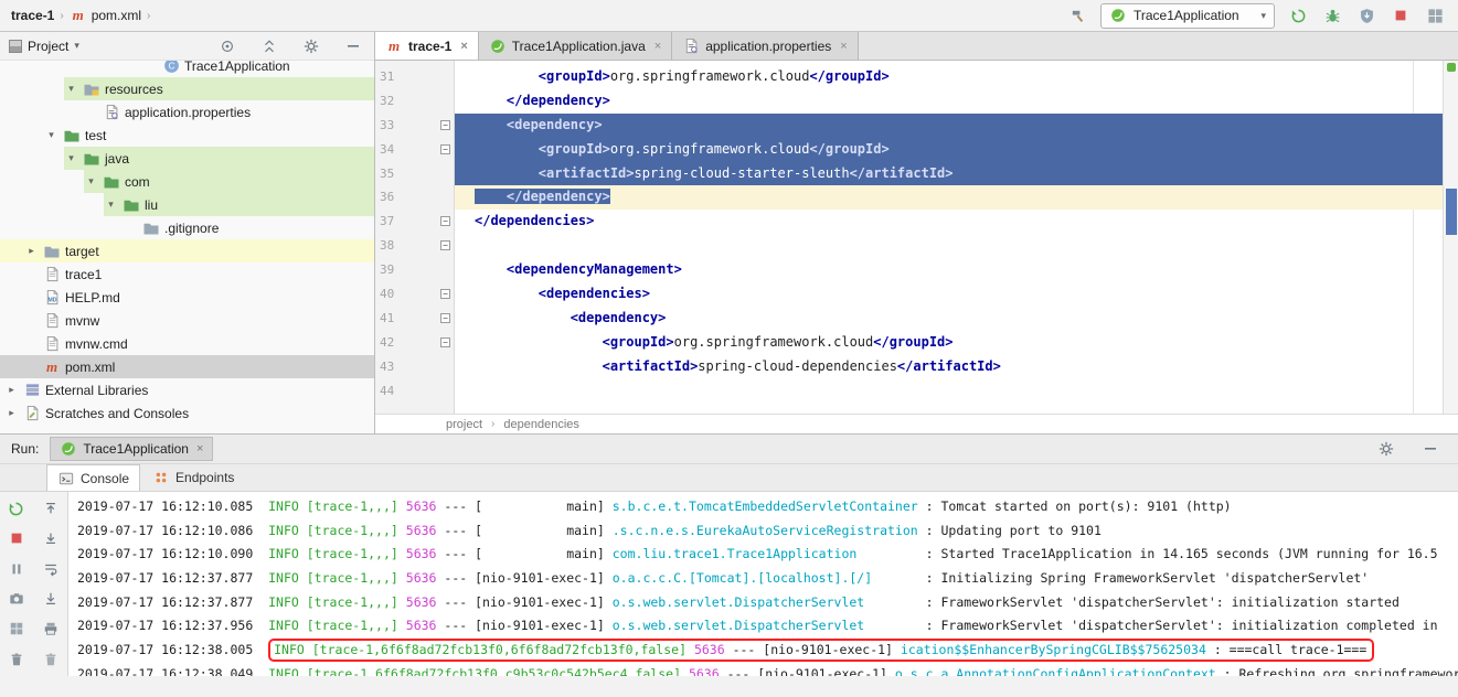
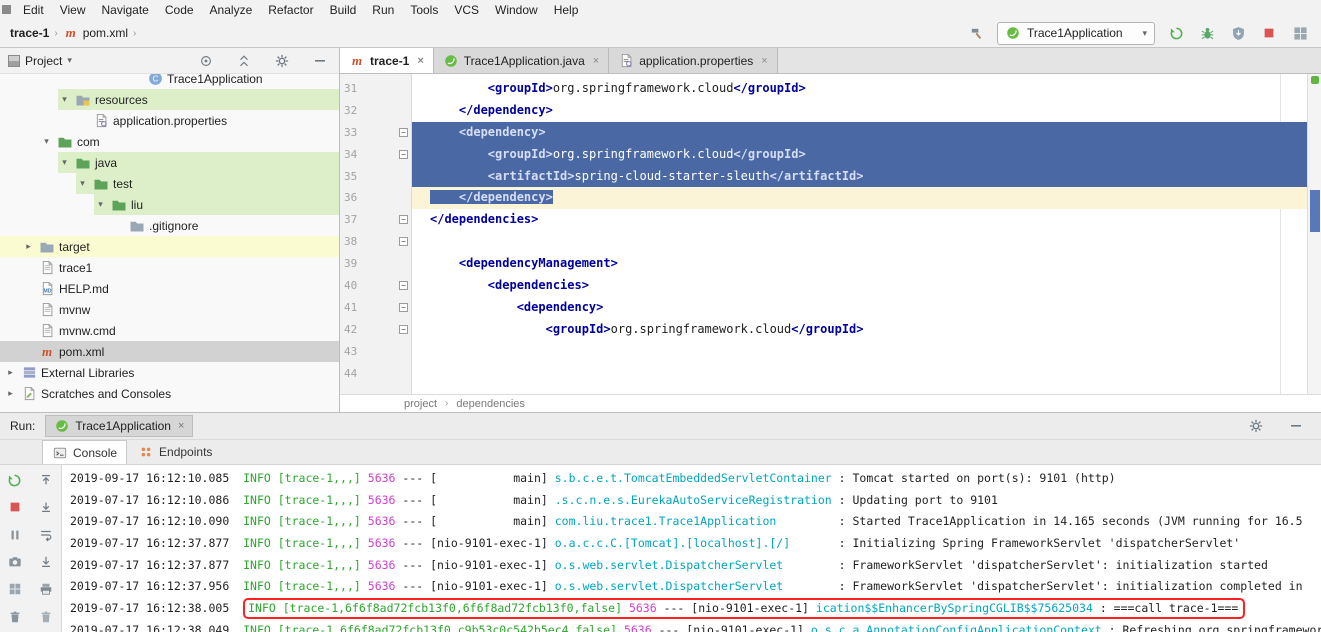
+ Edit
+ View
+ Navigate
+ Code
+ Analyze
+ Refactor
+ Build
+ Run
+ Tools
+ VCS
+ Window
+ Help
  trace-1
  ›
  m
  pom.xml
  ›
  Trace1Application
  ▾
  Project
  ▾
  C
  Trace1Application
  ▾
  resources
  application.properties
  ▾
- test
+ com
  ▾
  java
  ▾
- com
+ test
  ▾
  liu
  .gitignore
  ▸
  target
  trace1
  HELP.md
  mvnw
  mvnw.cmd
  m
  pom.xml
  ▸
  External Libraries
  ▸
  Scratches and Consoles
  m
  trace-1
  ×
  Trace1Application.java
  ×
  application.properties
  ×
  31
  32
  33
  −
  34
  −
  35
  36
  37
  −
  38
  −
  39
  40
  −
  41
  −
  42
  −
  43
  44
  <groupId>org.springframework.cloud</groupId>
  </dependency>
  <dependency>
  <groupId>org.springframework.cloud</groupId>
  <artifactId>spring-cloud-starter-sleuth</artifactId>
  </dependency>
  </dependencies>
  <dependencyManagement>
  <dependencies>
  <dependency>
  <groupId>org.springframework.cloud</groupId>
- <artifactId>spring-cloud-dependencies</artifactId>
  project
  ›
  dependencies
  Run:
  Trace1Application
  ×
  Console
  Endpoints
- 2019-07-17 16:12:10.085 INFO [trace-1,,,] 5636 --- [ main] s.b.c.e.t.TomcatEmbeddedServletContainer : Tomcat started on port(s): 9101 (http)
+ 2019-09-17 16:12:10.085 INFO [trace-1,,,] 5636 --- [ main] s.b.c.e.t.TomcatEmbeddedServletContainer : Tomcat started on port(s): 9101 (http)
  2019-07-17 16:12:10.086 INFO [trace-1,,,] 5636 --- [ main] .s.c.n.e.s.EurekaAutoServiceRegistration : Updating port to 9101
  2019-07-17 16:12:10.090 INFO [trace-1,,,] 5636 --- [ main] com.liu.trace1.Trace1Application : Started Trace1Application in 14.165 seconds (JVM running for 16.5
  2019-07-17 16:12:37.877 INFO [trace-1,,,] 5636 --- [nio-9101-exec-1] o.a.c.c.C.[Tomcat].[localhost].[/] : Initializing Spring FrameworkServlet 'dispatcherServlet'
  2019-07-17 16:12:37.877 INFO [trace-1,,,] 5636 --- [nio-9101-exec-1] o.s.web.servlet.DispatcherServlet : FrameworkServlet 'dispatcherServlet': initialization started
  2019-07-17 16:12:37.956 INFO [trace-1,,,] 5636 --- [nio-9101-exec-1] o.s.web.servlet.DispatcherServlet : FrameworkServlet 'dispatcherServlet': initialization completed in
  2019-07-17 16:12:38.005 INFO [trace-1,6f6f8ad72fcb13f0,6f6f8ad72fcb13f0,false] 5636 --- [nio-9101-exec-1] ication$$EnhancerBySpringCGLIB$$75625034 : ===call trace-1===
  2019-07-17 16:12:38.049 INFO [trace-1,6f6f8ad72fcb13f0,c9b53c0c542b5ec4,false] 5636 --- [nio-9101-exec-1] o.s.c.a.AnnotationConfigApplicationContext : Refreshing org.springframewor
